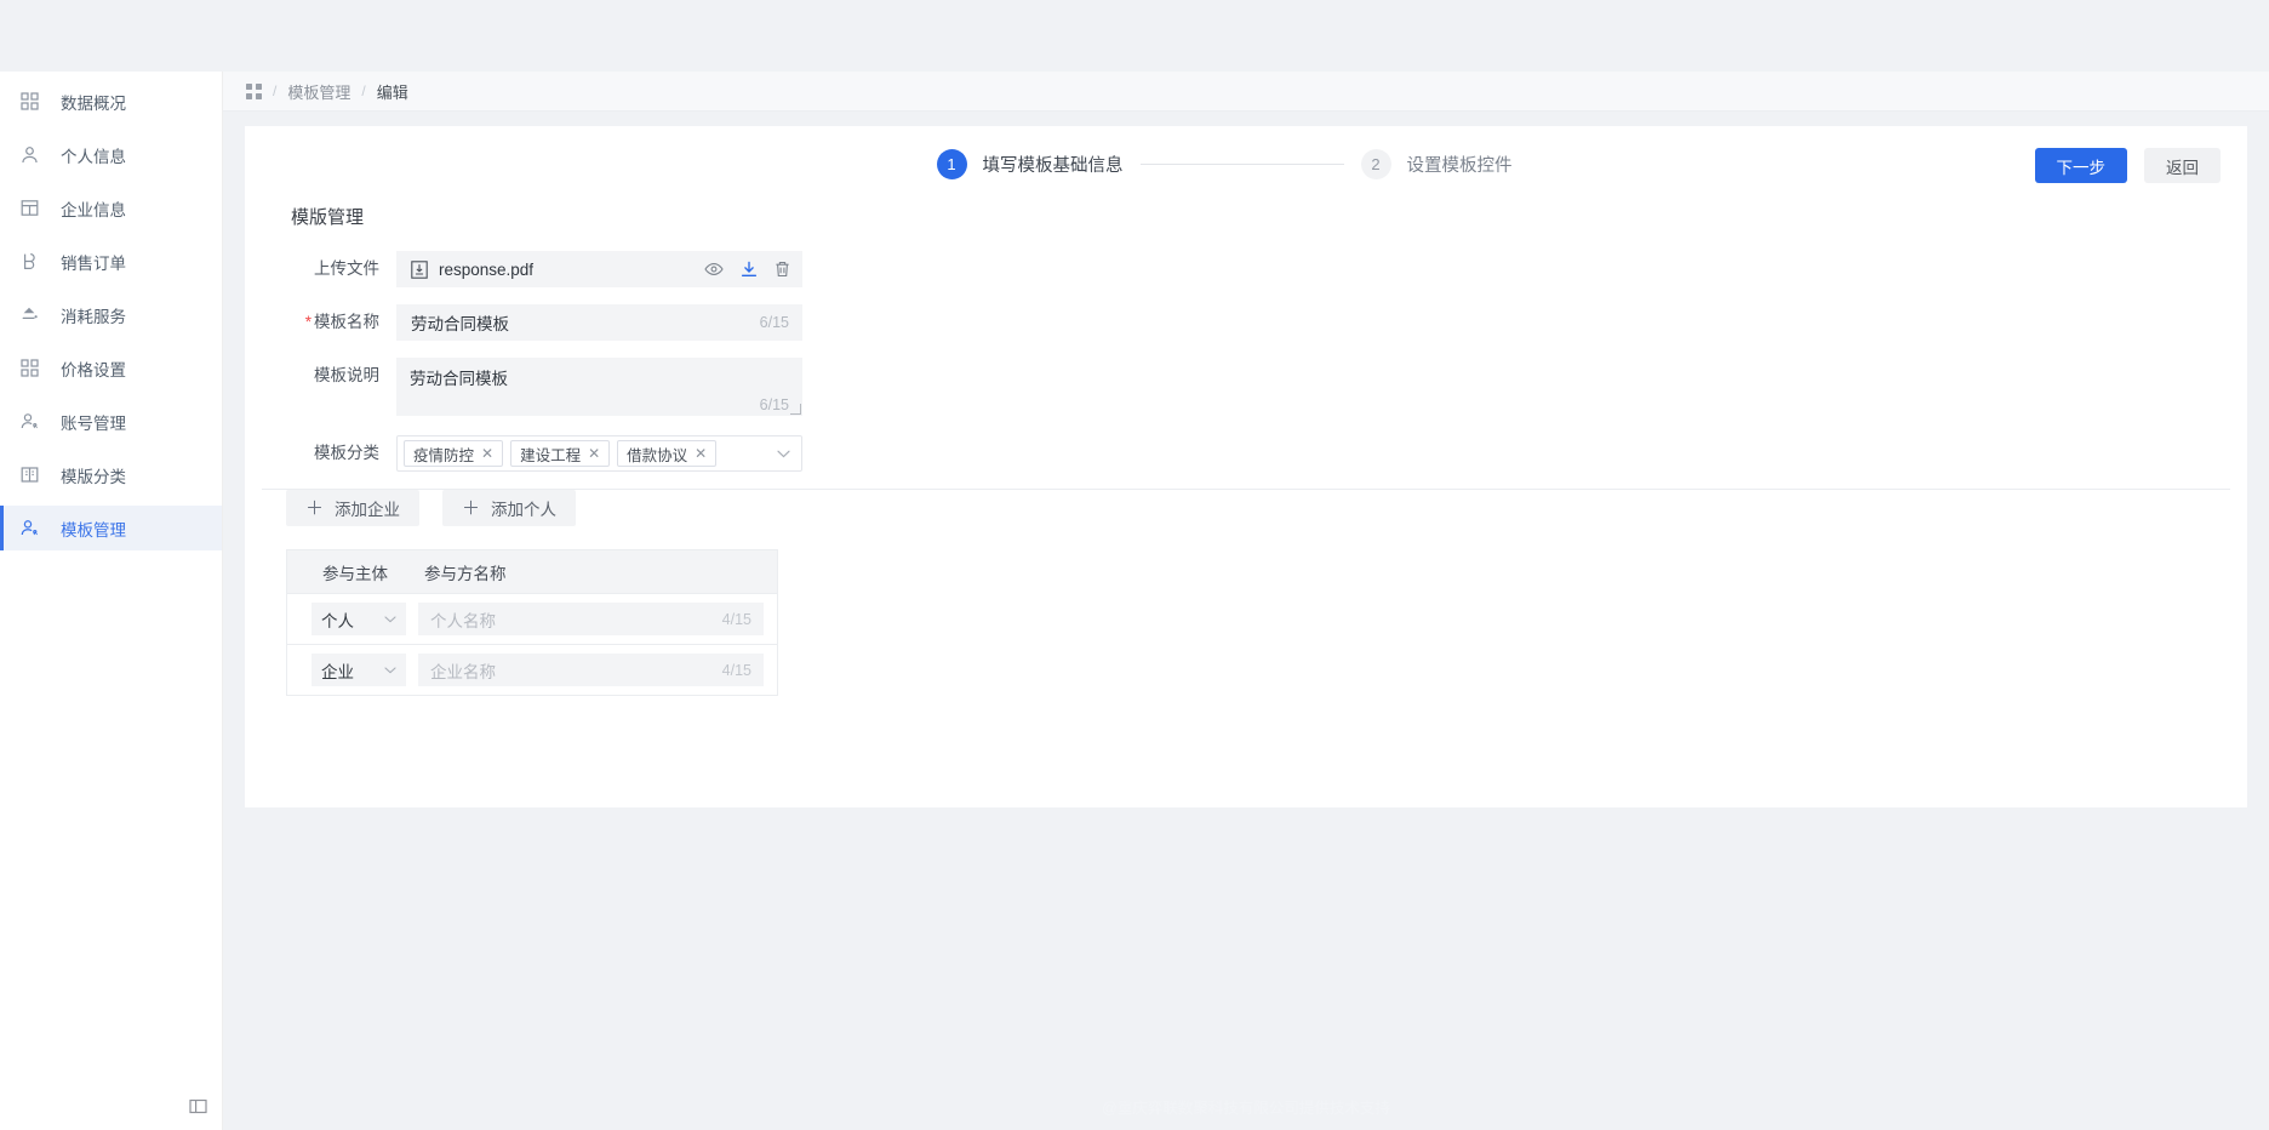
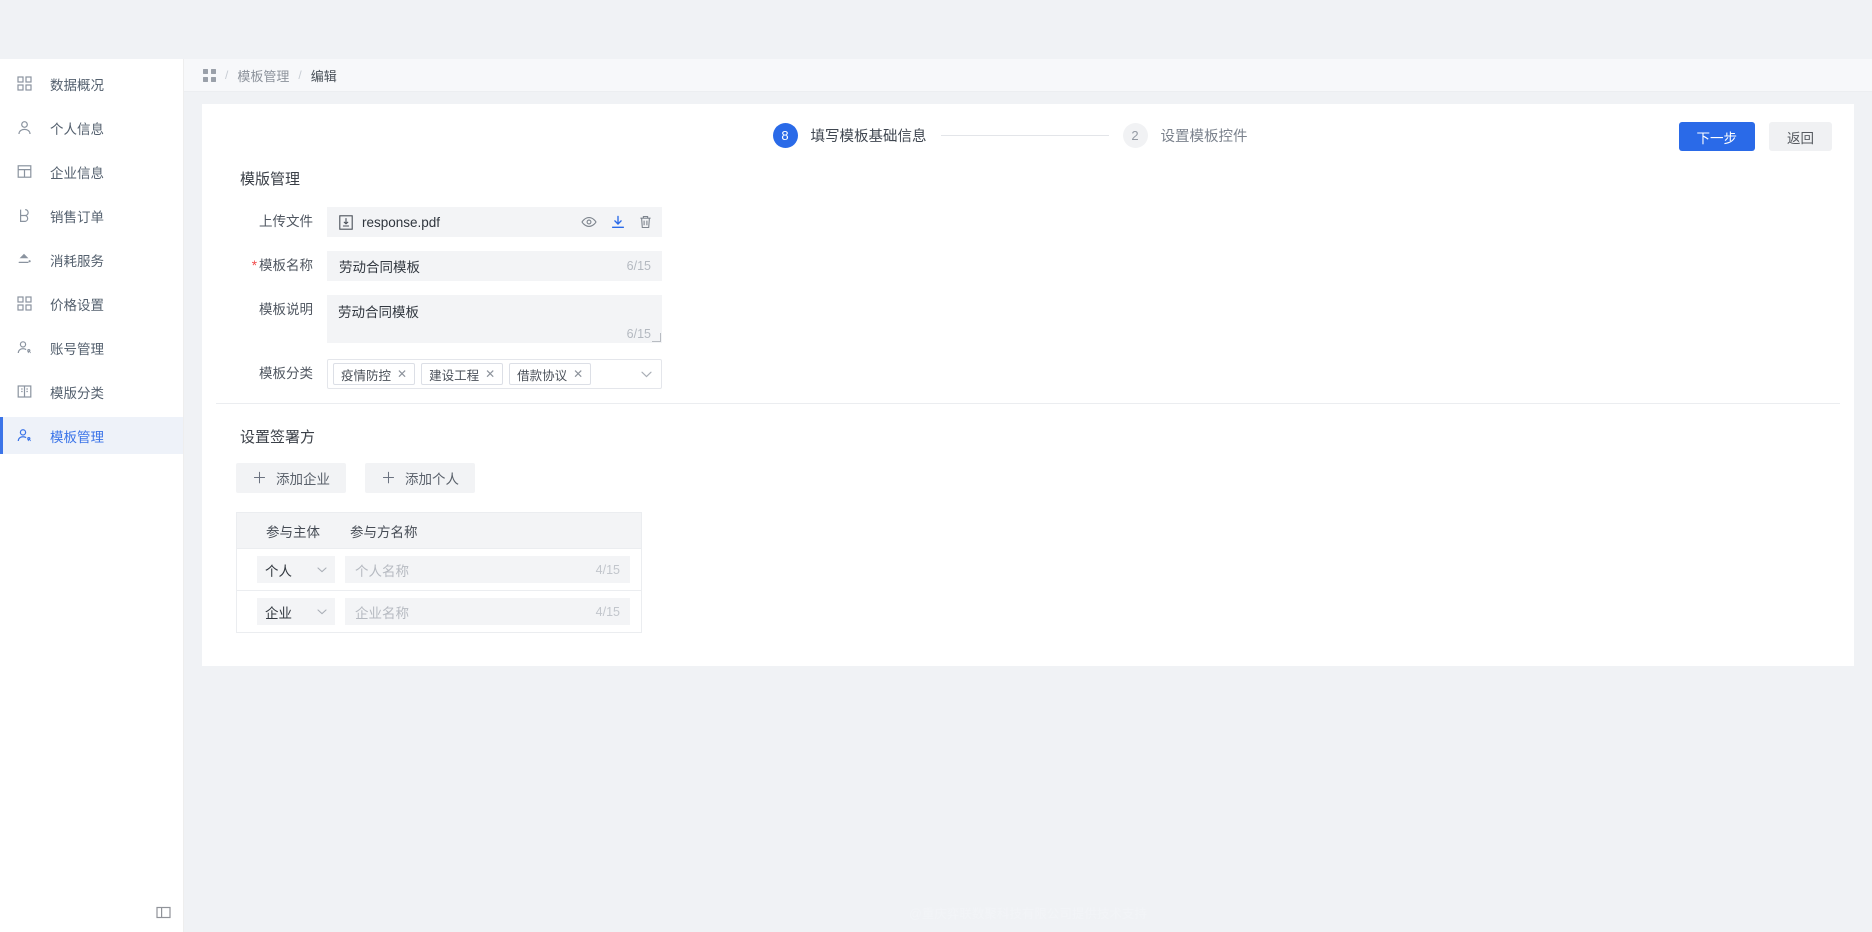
  数据概况
  个人信息
  企业信息
  销售订单
  消耗服务
  价格设置
  账号管理
  模版分类
  模板管理
  /
  模板管理
  /
  编辑
- 1
+ 8
  填写模板基础信息
  2
  设置模板控件
  下一步
  返回
  模版管理
  上传文件
  response.pdf
  * 模板名称
  劳动合同模板
  6/15
  模板说明
  劳动合同模板
  6/15
  模板分类
  疫情防控
  ✕
  建设工程
  ✕
  借款协议
  ✕
+ 设置签署方
  ＋
  添加企业
  ＋
  添加个人
  参与主体
  参与方名称
  个人
  个人名称
  4/15
  企业
  企业名称
  4/15
